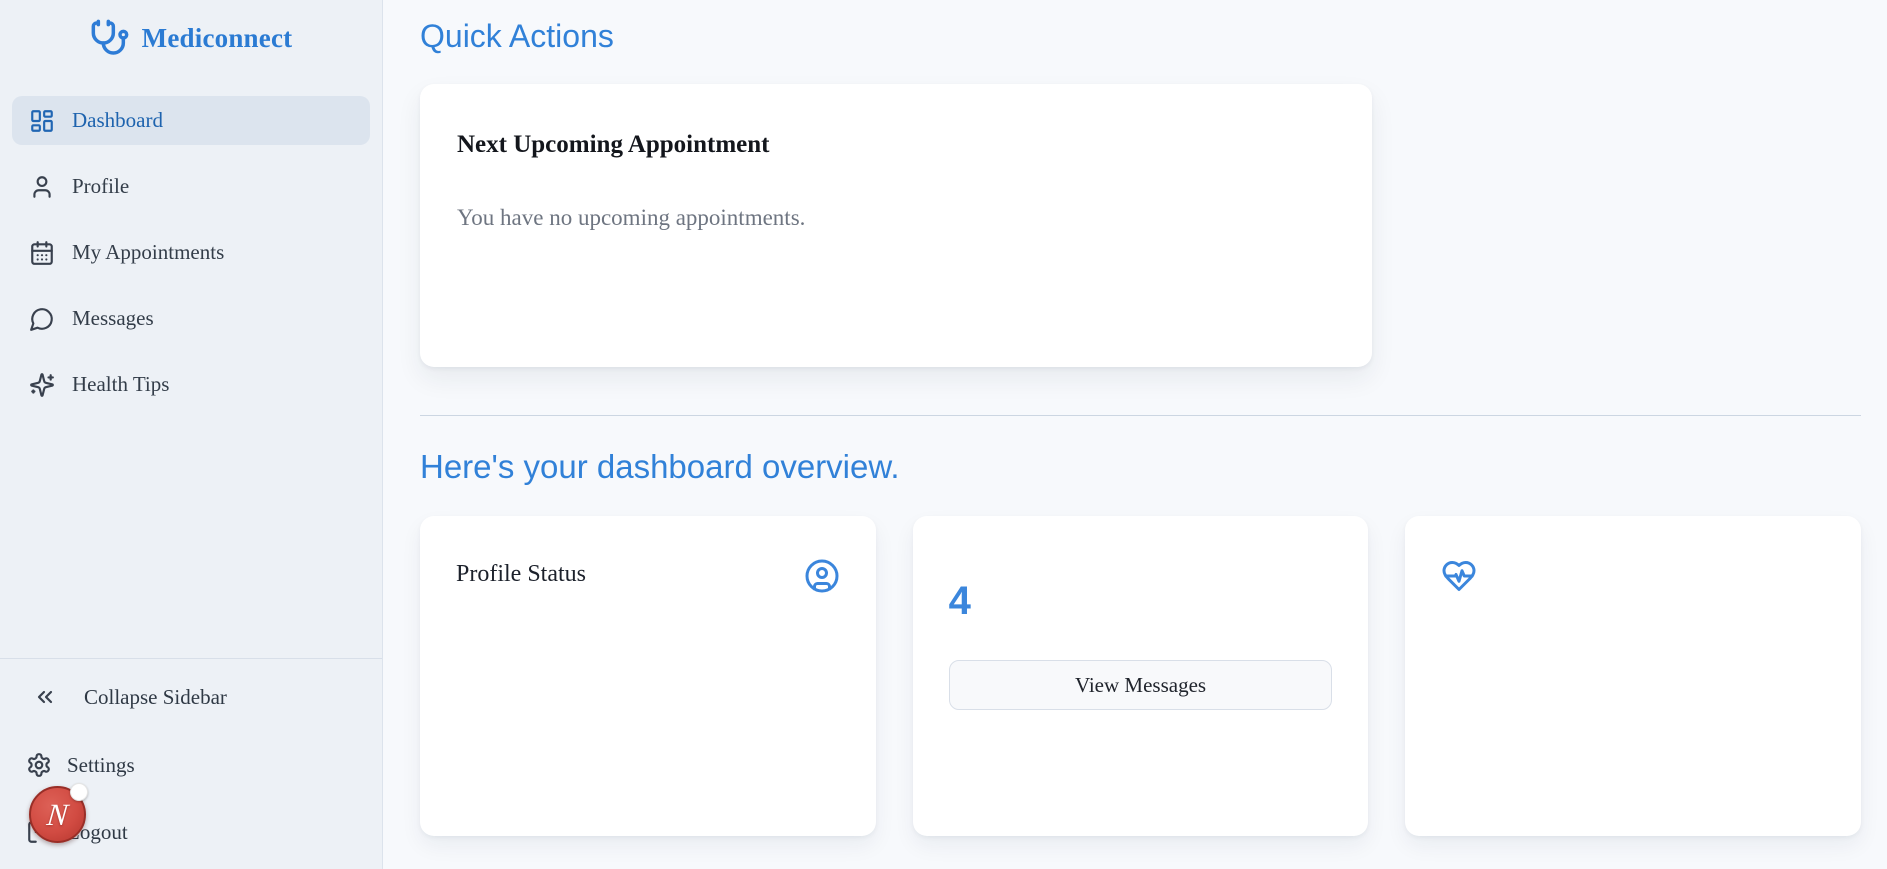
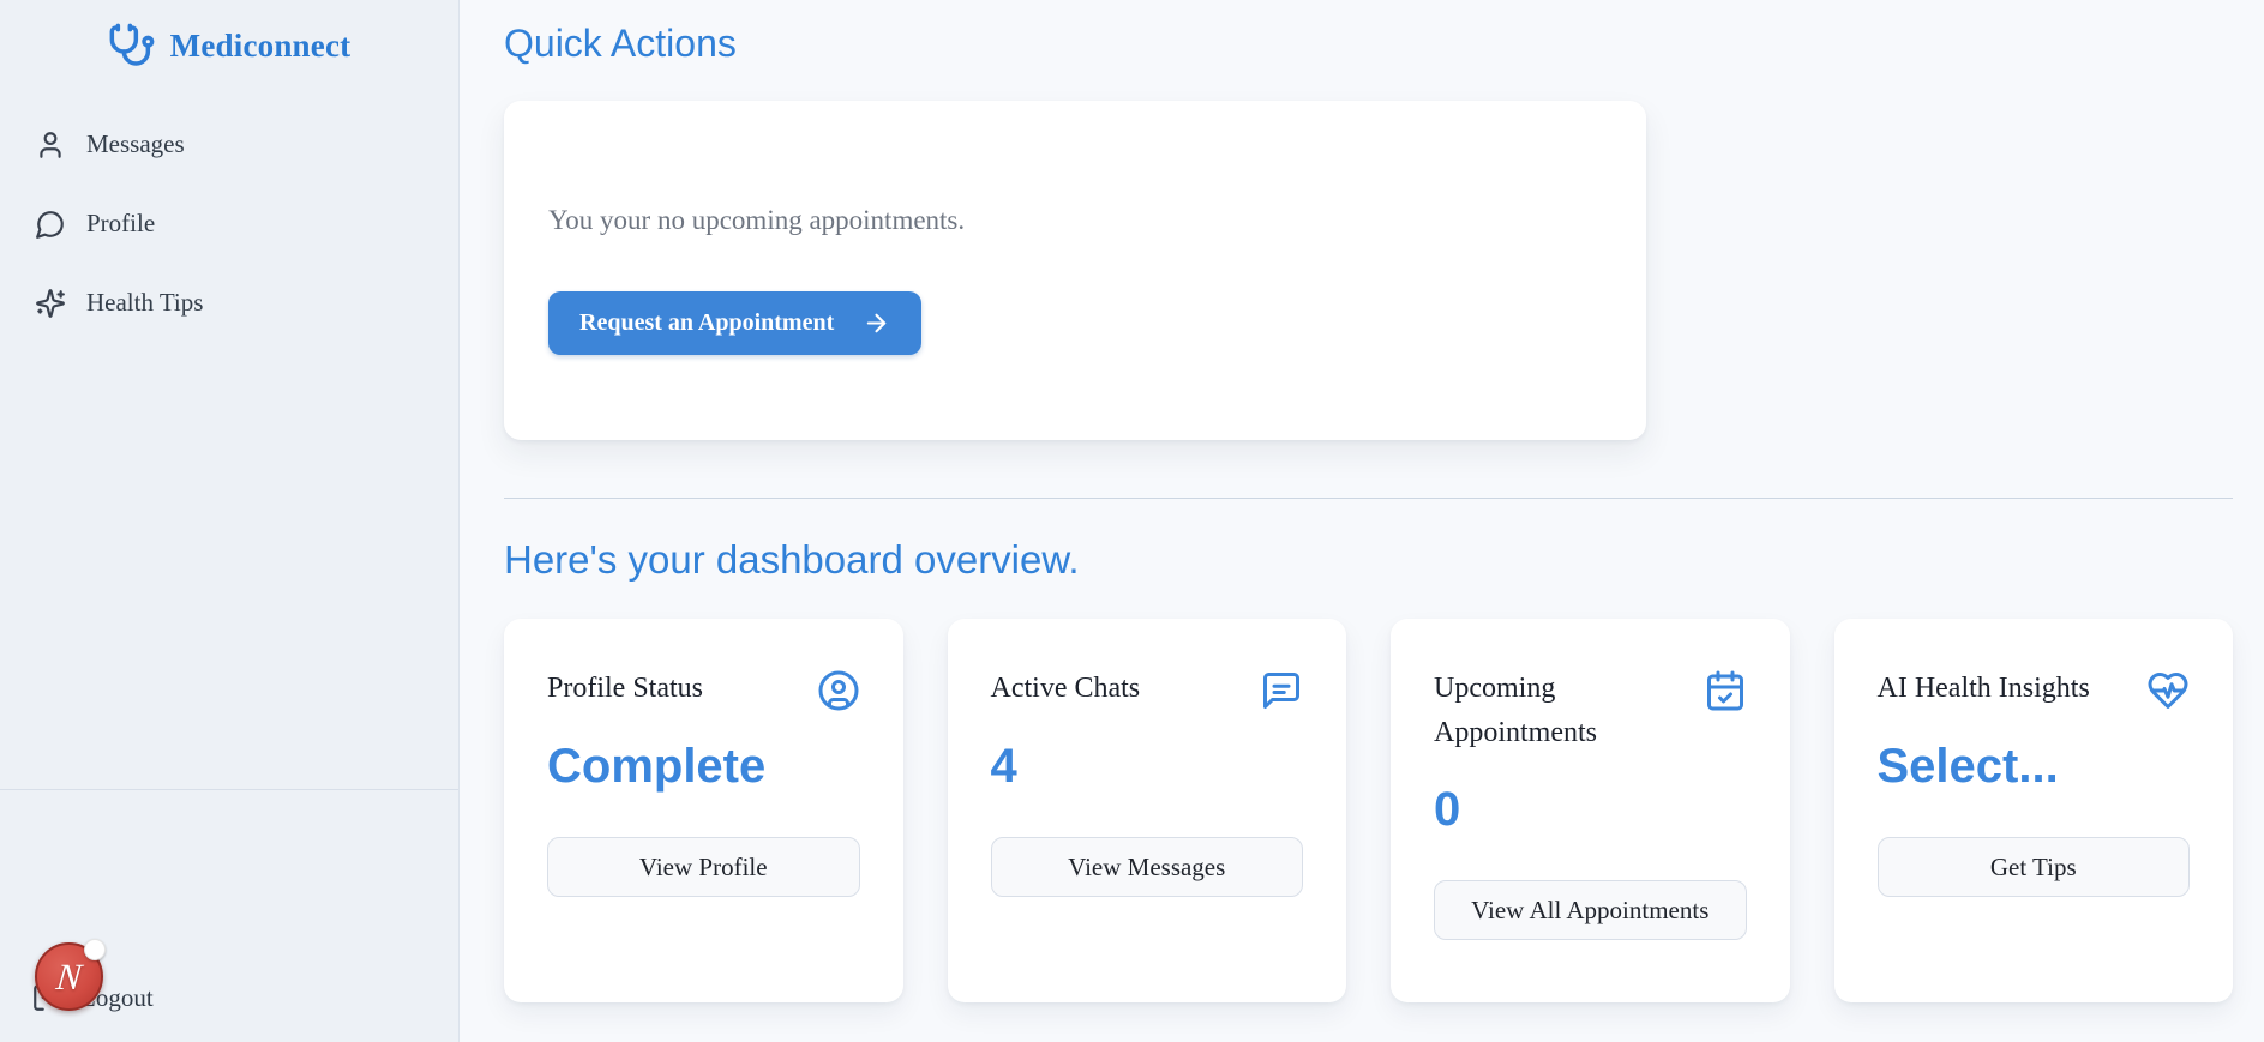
  Mediconnect
- Dashboard
- Profile
+ Messages
- My Appointments
- Messages
+ Profile
  Health Tips
- Collapse Sidebar
- Settings
  ogout
  Quick Actions
- Next Upcoming Appointment
- You have no upcoming appointments.
+ You your no upcoming appointments.
+ Request an Appointment
  Here's your dashboard overview.
  Profile Status
+ Complete
+ View Profile
+ Active Chats
  4
  View Messages
+ Upcoming Appointments
+ 0
+ View All Appointments
+ AI Health Insights
+ Select...
+ Get Tips
